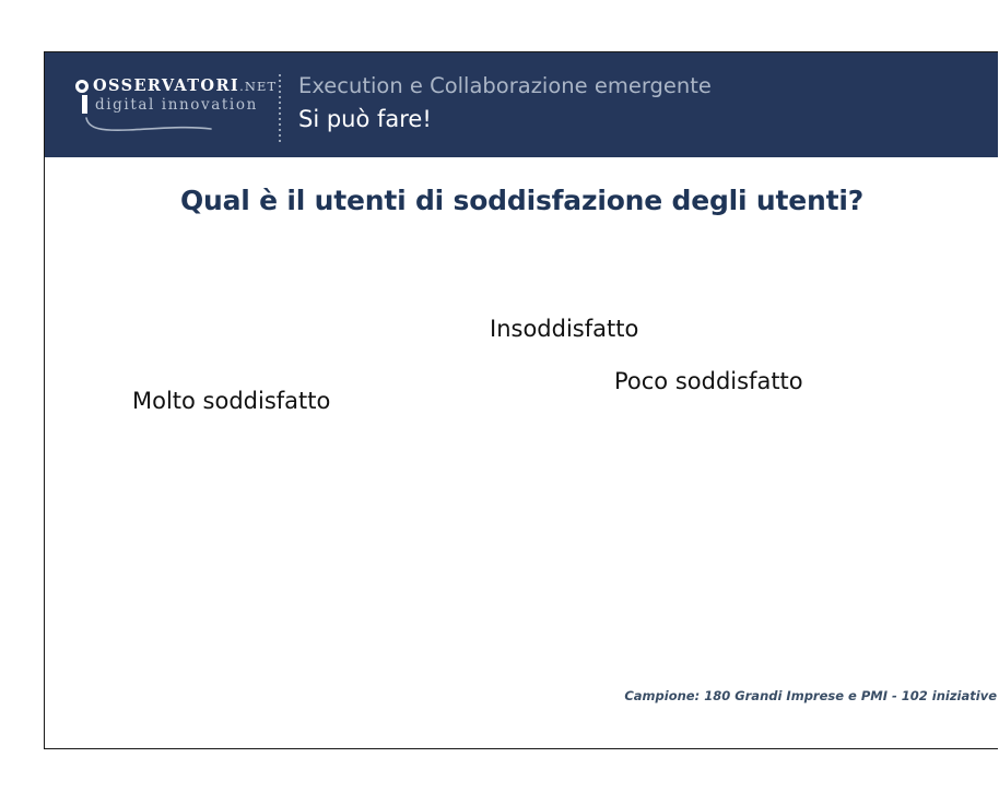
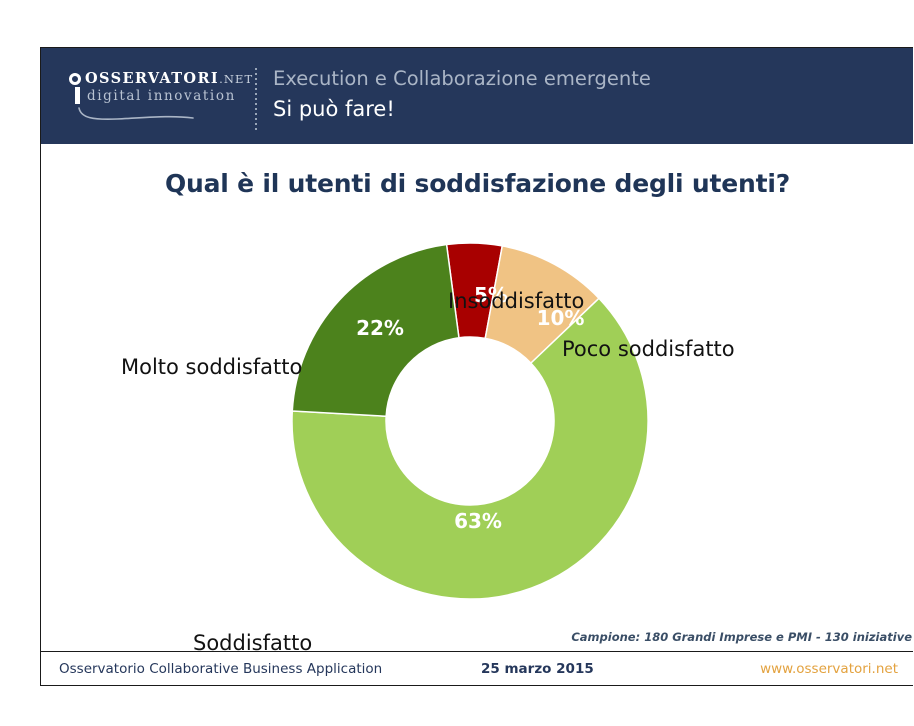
  OSSERVATORI.NET
  digital innovation
  Execution e Collaborazione emergente
  Si può fare!
  Qual è il utenti di soddisfazione degli utenti?
+ 5%
+ 10%
+ 63%
+ 22%
  Insoddisfatto
  Poco soddisfatto
+ Soddisfatto
  Molto soddisfatto
- Campione: 180 Grandi Imprese e PMI - 102 iniziative
+ Campione: 180 Grandi Imprese e PMI - 130 iniziative
+ Osservatorio Collaborative Business Application
+ 25 marzo 2015
+ www.osservatori.net
